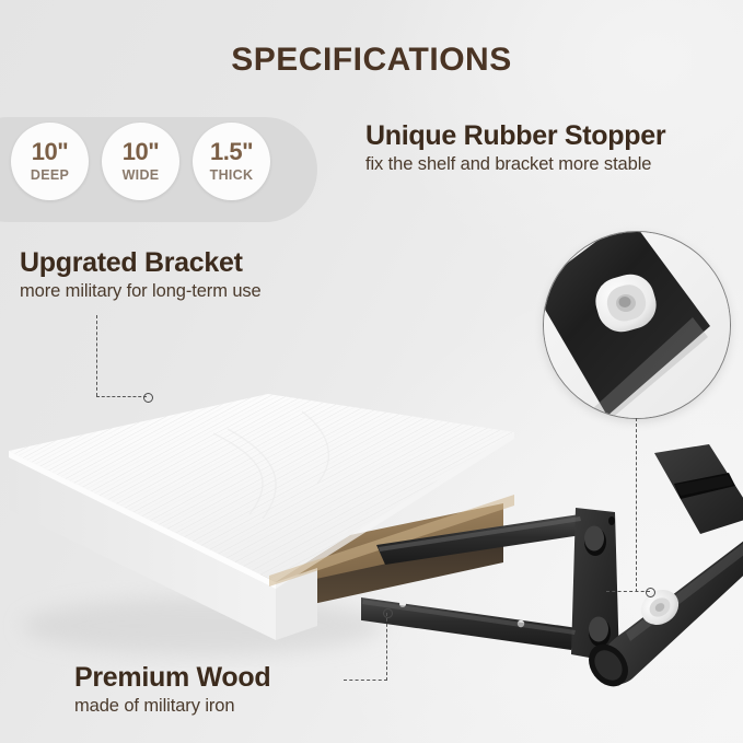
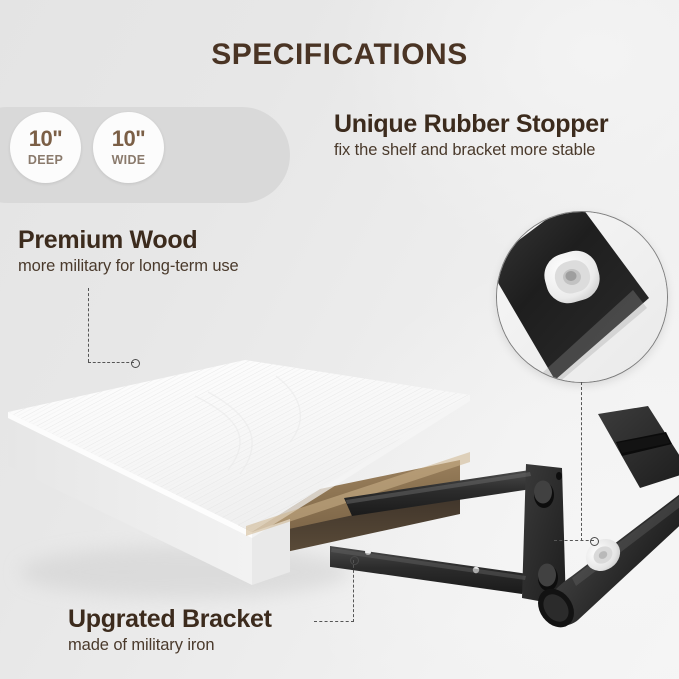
  SPECIFICATIONS
  10"
  DEEP
  10"
  WIDE
- 1.5"
- THICK
  Unique Rubber Stopper
  fix the shelf and bracket more stable
- Upgrated Bracket
+ Premium Wood
  more military for long-term use
- Premium Wood
+ Upgrated Bracket
  made of military iron
